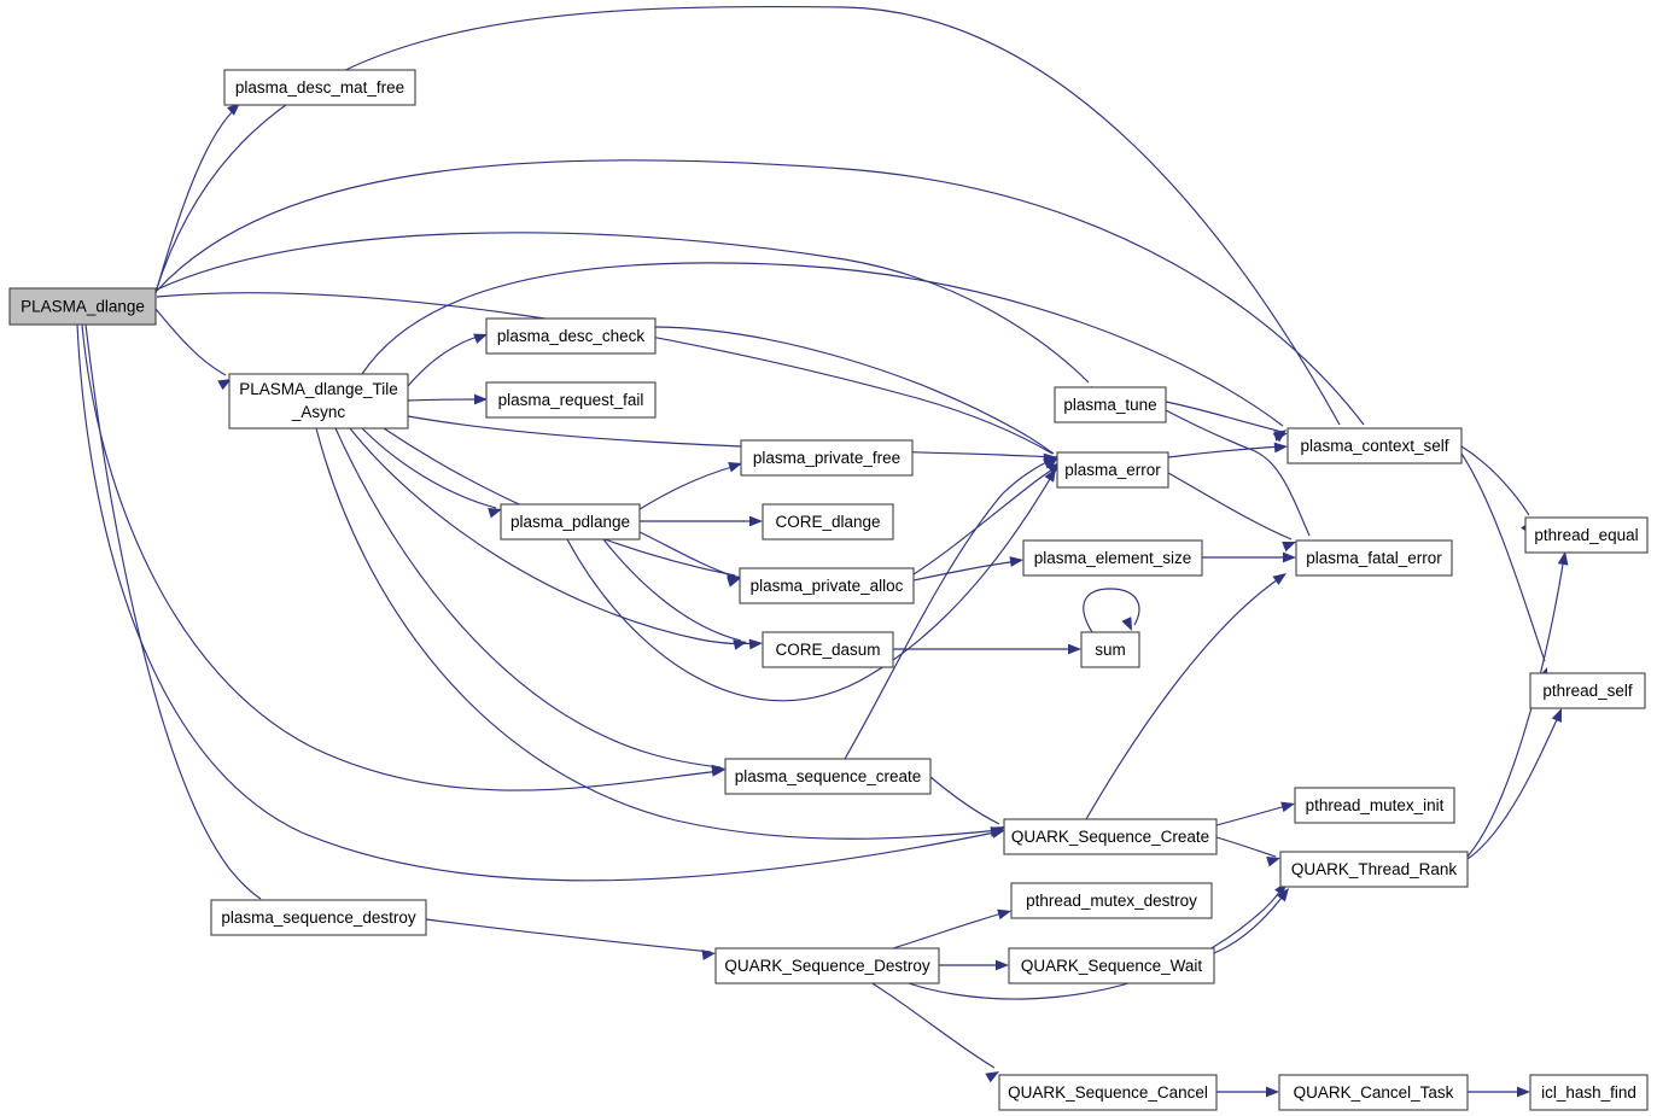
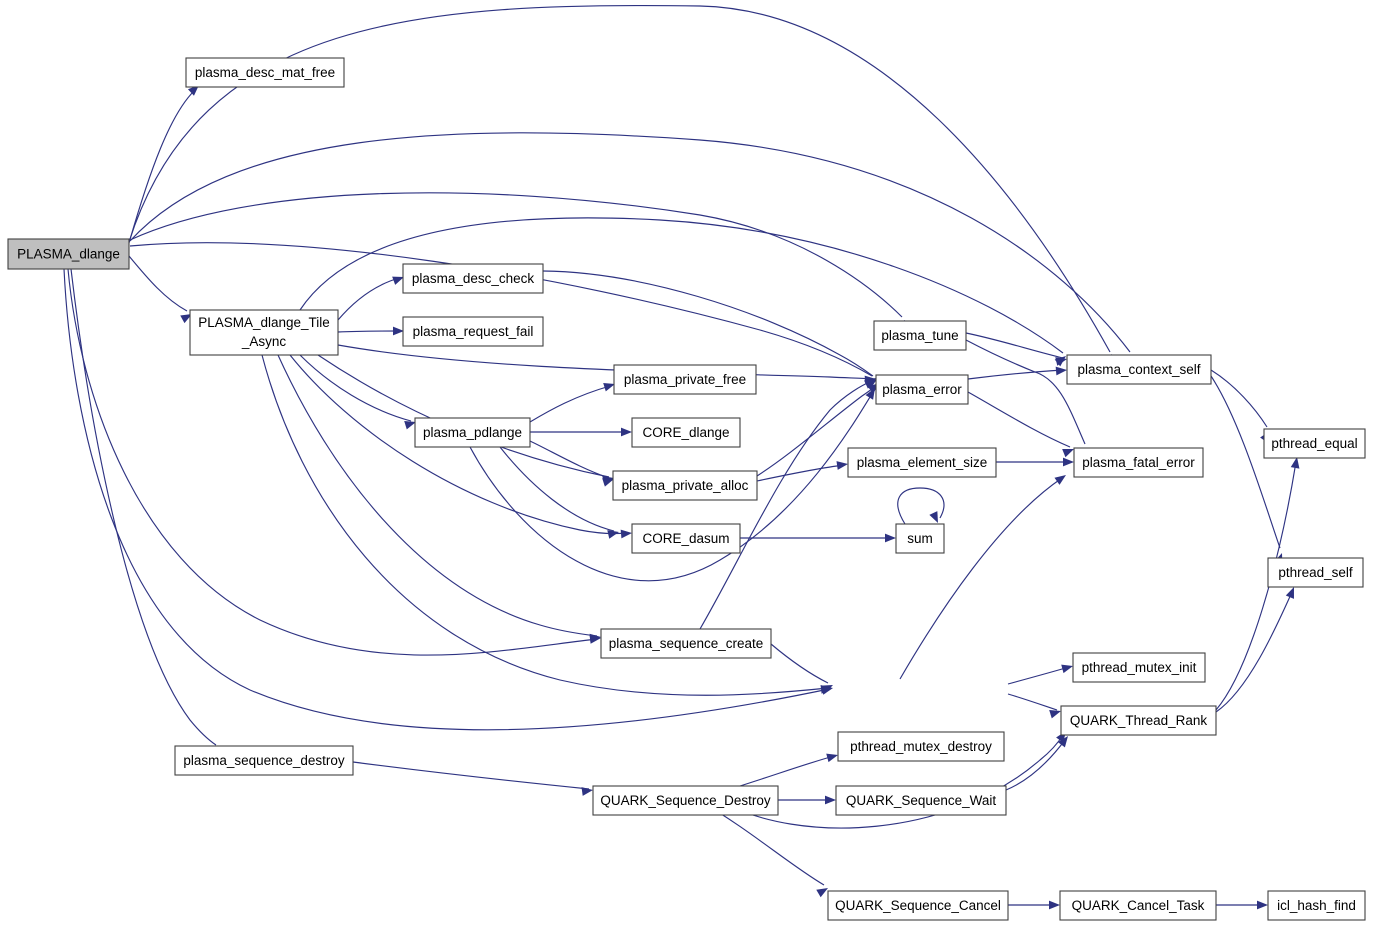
  PLASMA_dlange
  plasma_desc_mat_free
  PLASMA_dlange_Tile
  _Async
  plasma_desc_check
  plasma_request_fail
  plasma_private_free
  CORE_dlange
  plasma_pdlange
  plasma_private_alloc
  CORE_dasum
  plasma_tune
  plasma_error
  plasma_element_size
  sum
  plasma_context_self
  plasma_fatal_error
  pthread_equal
  pthread_self
  plasma_sequence_create
- QUARK_Sequence_Create
  pthread_mutex_init
  QUARK_Thread_Rank
  plasma_sequence_destroy
  pthread_mutex_destroy
  QUARK_Sequence_Destroy
  QUARK_Sequence_Wait
  QUARK_Sequence_Cancel
  QUARK_Cancel_Task
  icl_hash_find
